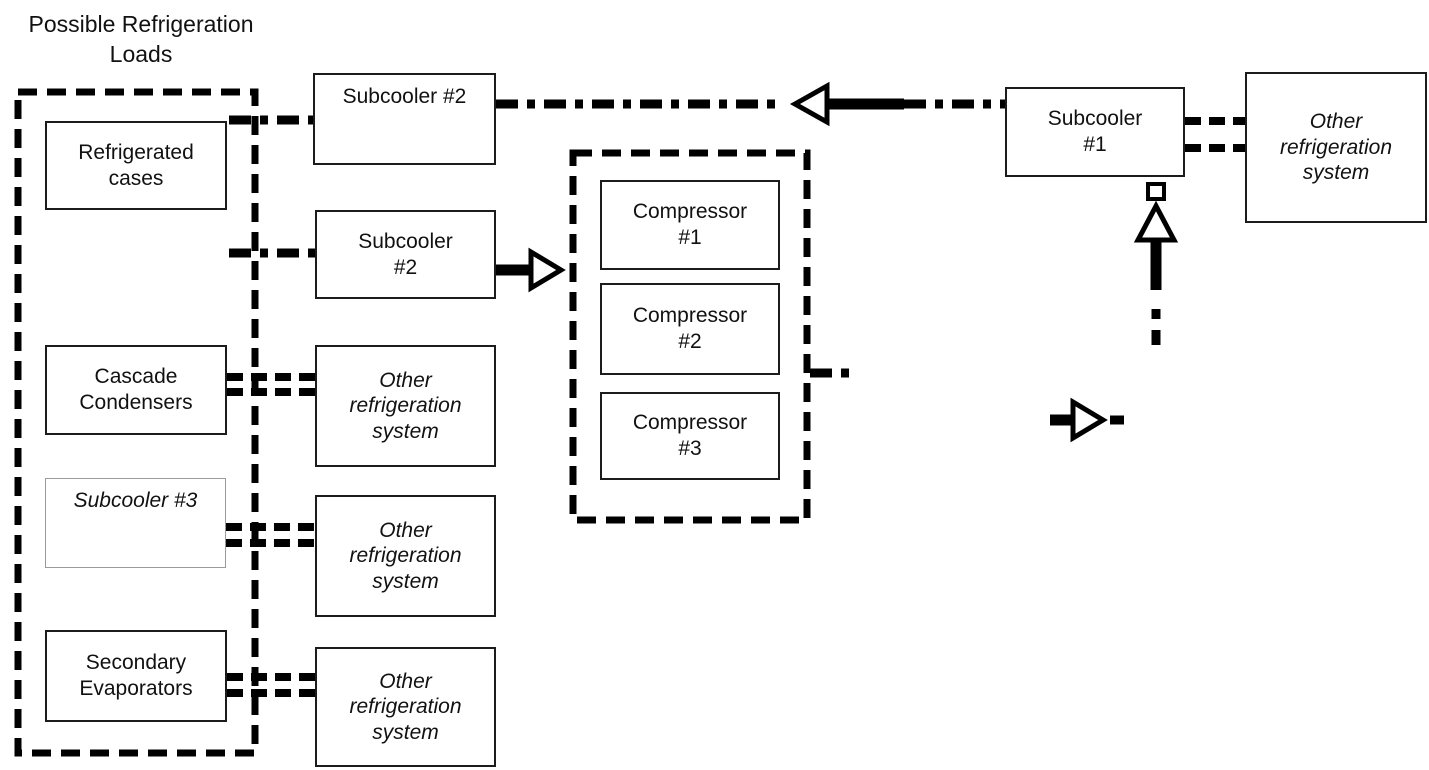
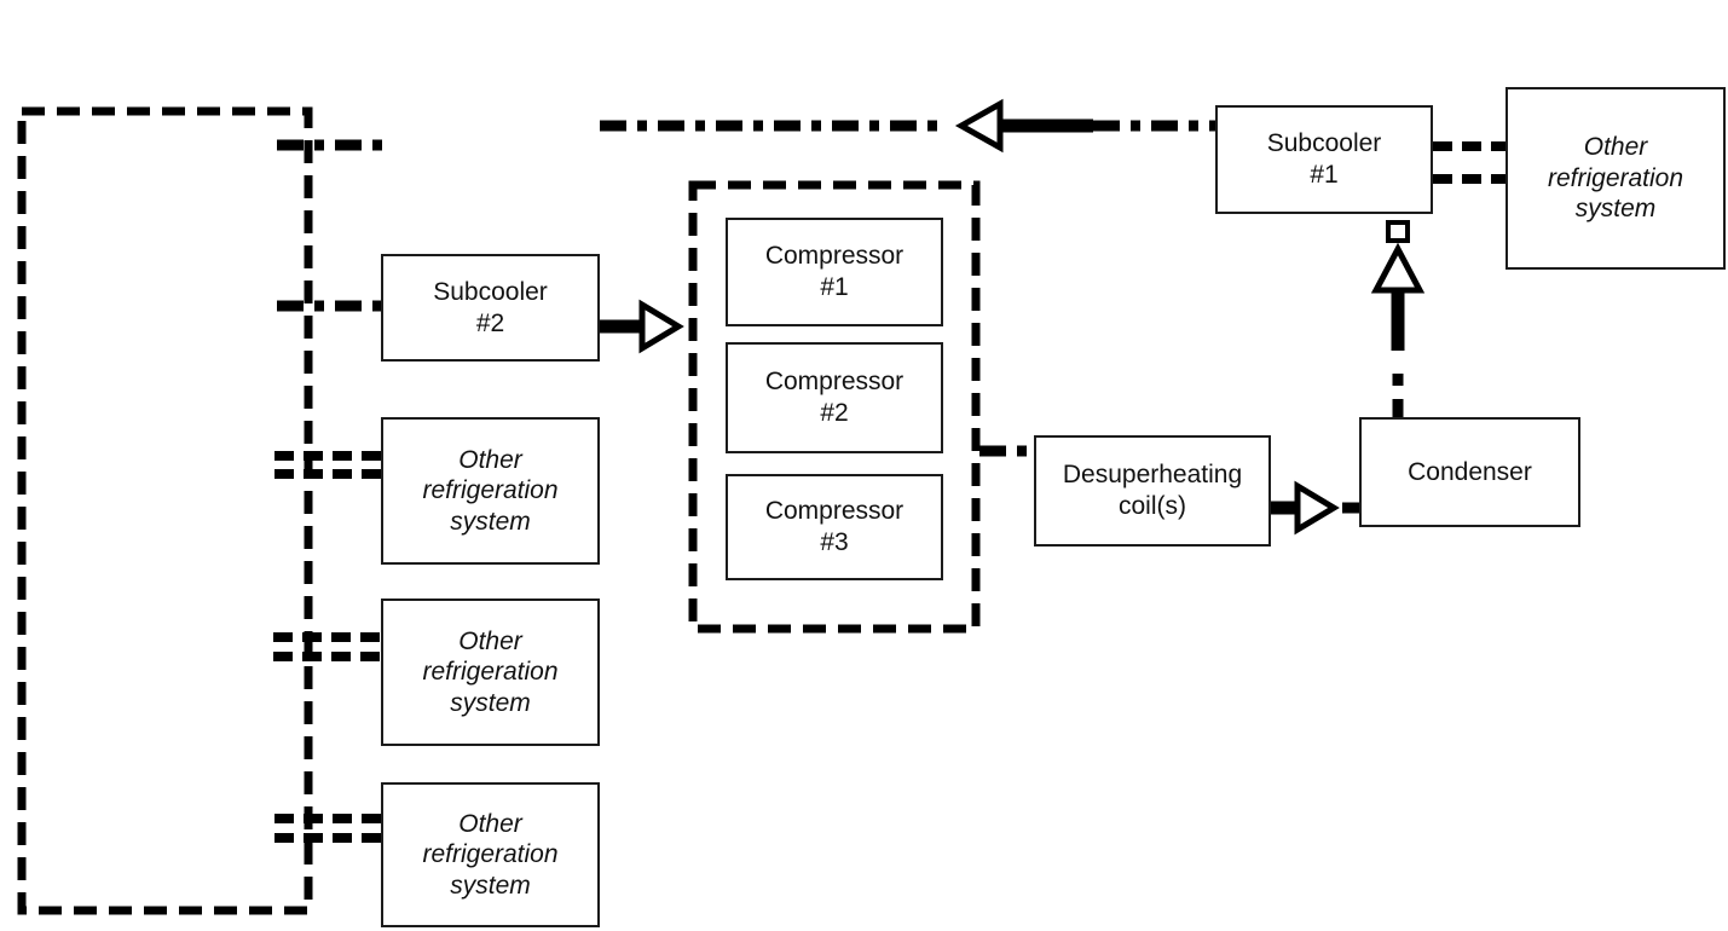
- Possible Refrigeration
- Loads
- Refrigerated
- cases
- Cascade
- Condensers
- Subcooler #3
- Secondary
- Evaporators
- Subcooler #2
  Subcooler
  #2
  Other
  refrigeration
  system
  Other
  refrigeration
  system
  Other
  refrigeration
  system
  Compressor
  #1
  Compressor
  #2
  Compressor
  #3
+ Desuperheating
+ coil(s)
+ Condenser
  Subcooler
  #1
  Other
  refrigeration
  system
